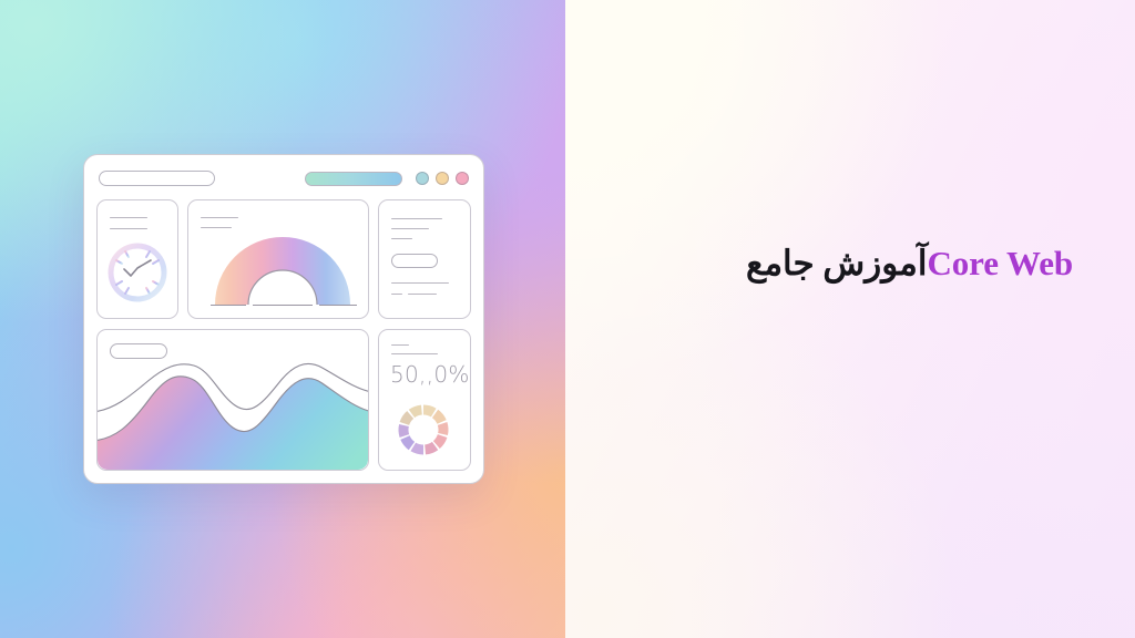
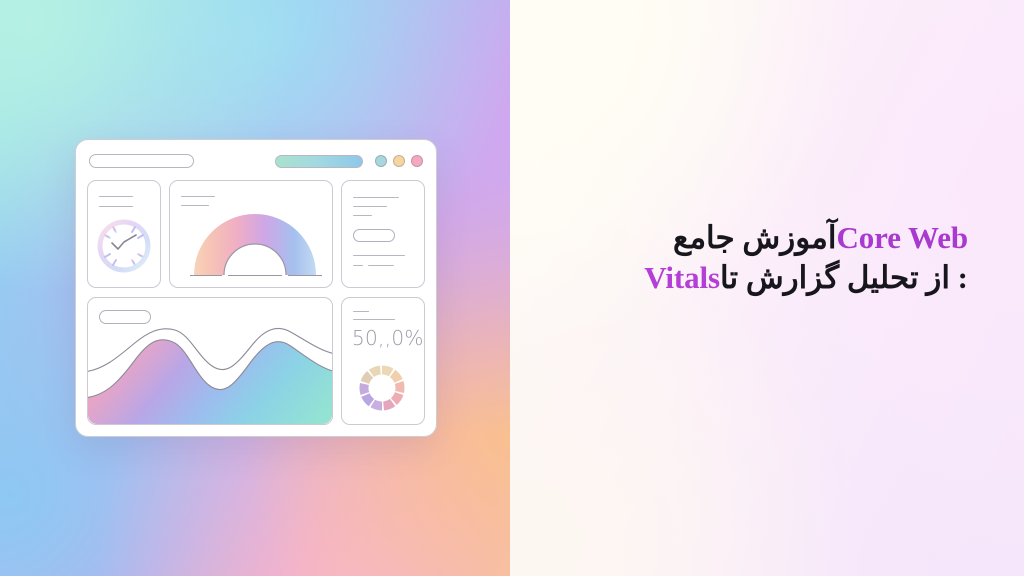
  Core Webآموزش جامع
+ : از تحلیل گزارش تاVitals
  50,,0%
